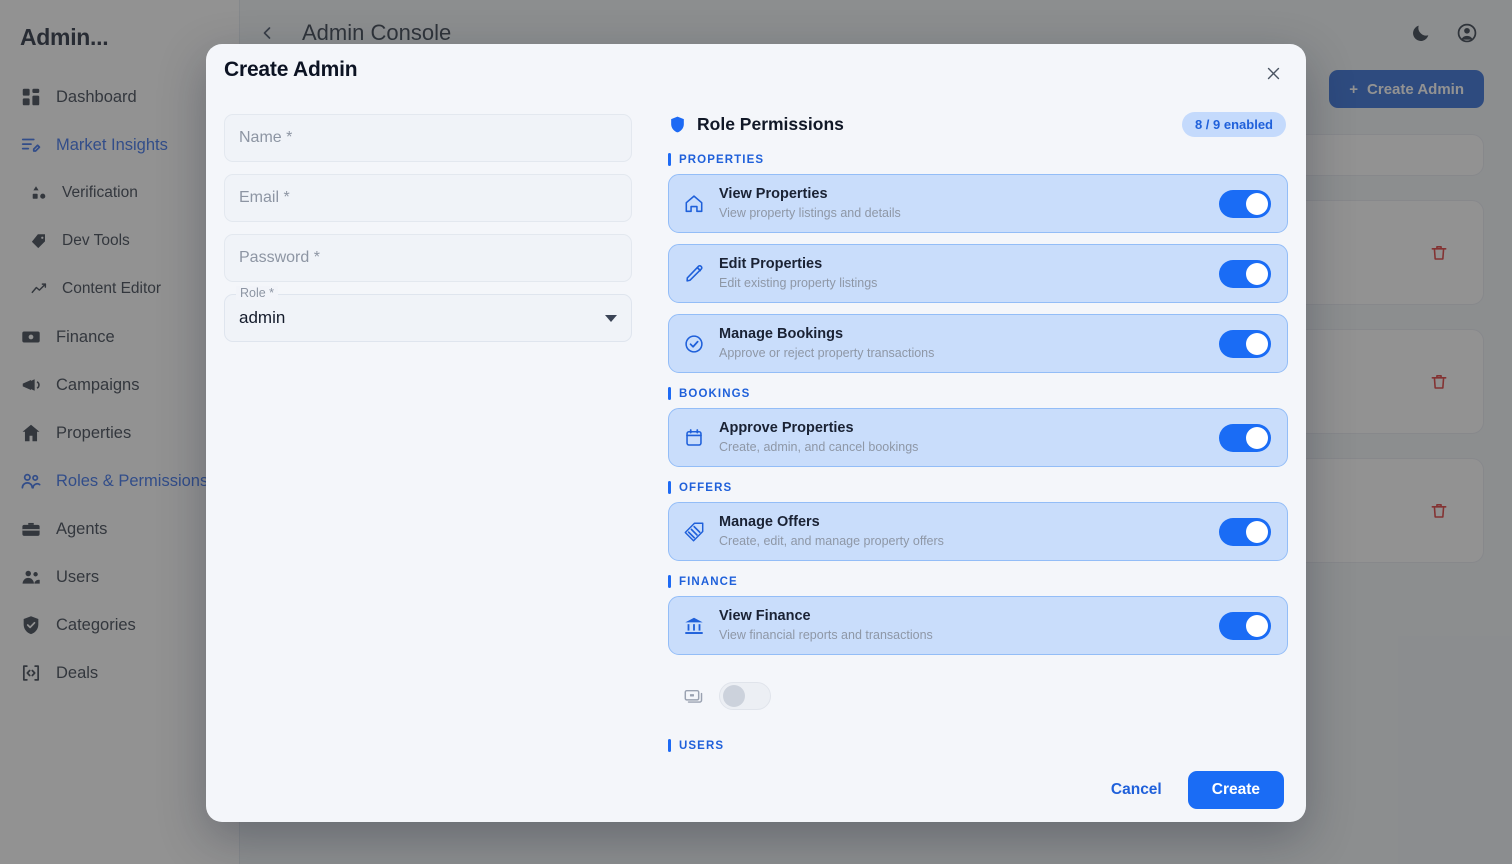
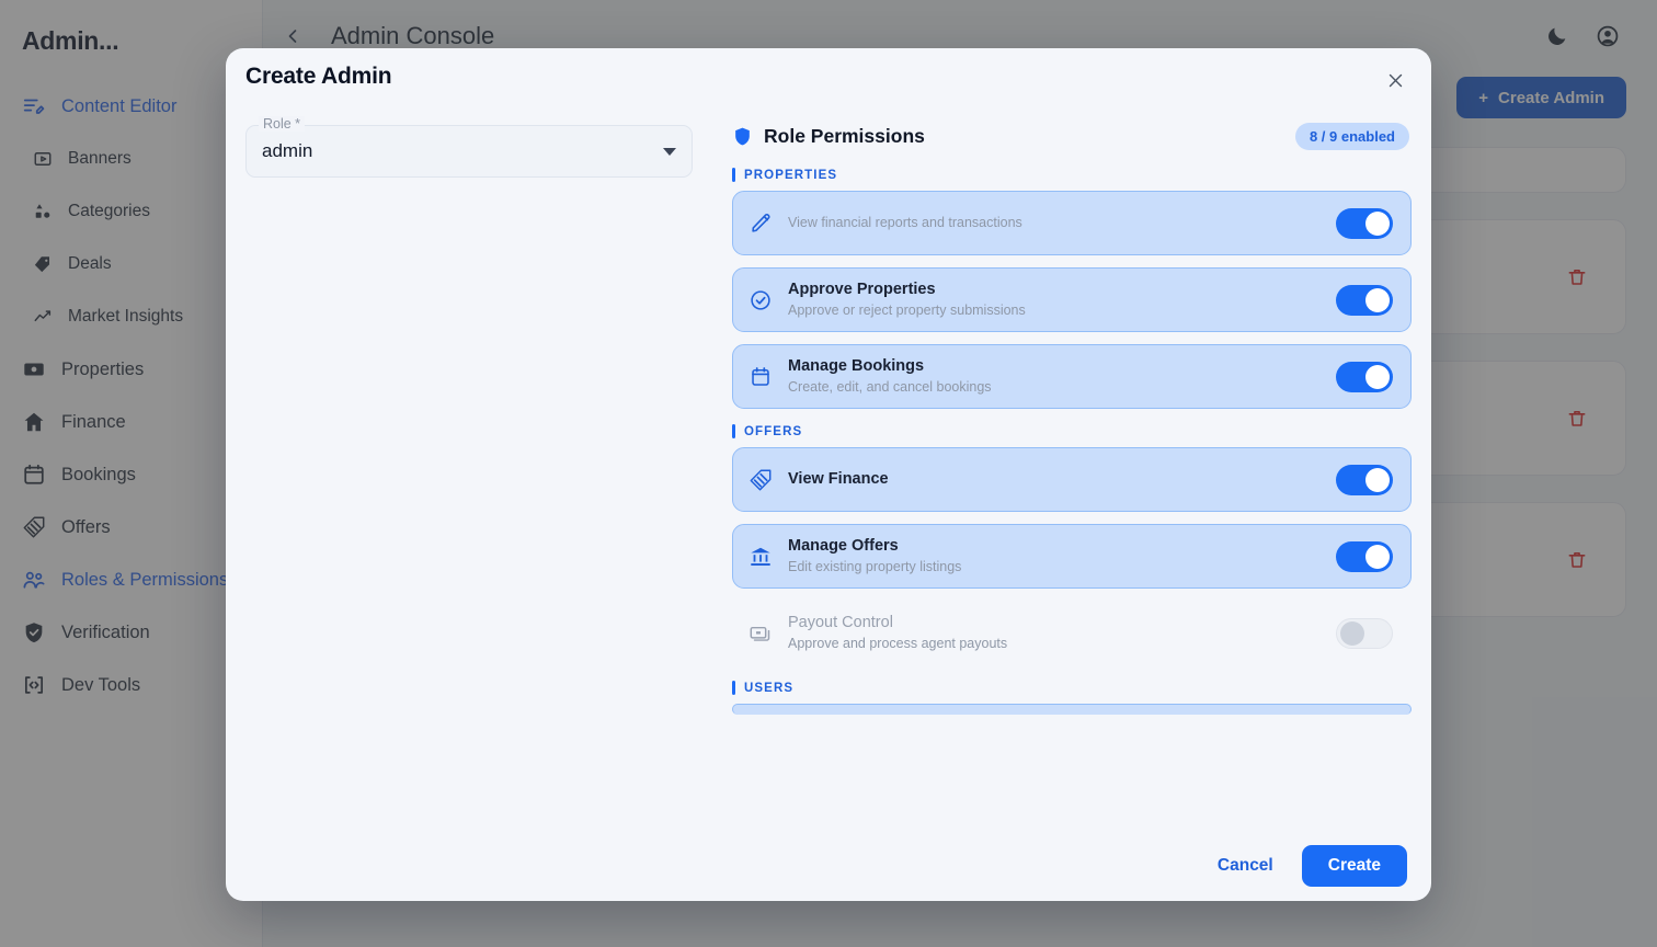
  Admin...
- Dashboard
- Market Insights
+ Content Editor
+ Banners
- Verification
+ Categories
- Dev Tools
+ Deals
- Content Editor
+ Market Insights
- Finance
+ Properties
- Campaigns
- Properties
+ Finance
+ Bookings
+ Offers
  Roles & Permissions
- Agents
- Users
- Categories
+ Verification
- Deals
+ Dev Tools
  Admin Console
  +
  Create Admin
  Create Admin
- Name *
- Email *
- Password *
  Role *
  admin
  Role Permissions
  8 / 9 enabled
  PROPERTIES
- View Properties
- View property listings and details
- Edit Properties
- Edit existing property listings
+ View financial reports and transactions
- Manage Bookings
+ Approve Properties
- Approve or reject property transactions
+ Approve or reject property submissions
- BOOKINGS
- Approve Properties
+ Manage Bookings
- Create, admin, and cancel bookings
+ Create, edit, and cancel bookings
  OFFERS
- Manage Offers
+ View Finance
- Create, edit, and manage property offers
- FINANCE
- View Finance
+ Manage Offers
- View financial reports and transactions
+ Edit existing property listings
+ Payout Control
+ Approve and process agent payouts
  USERS
  Cancel
  Create
